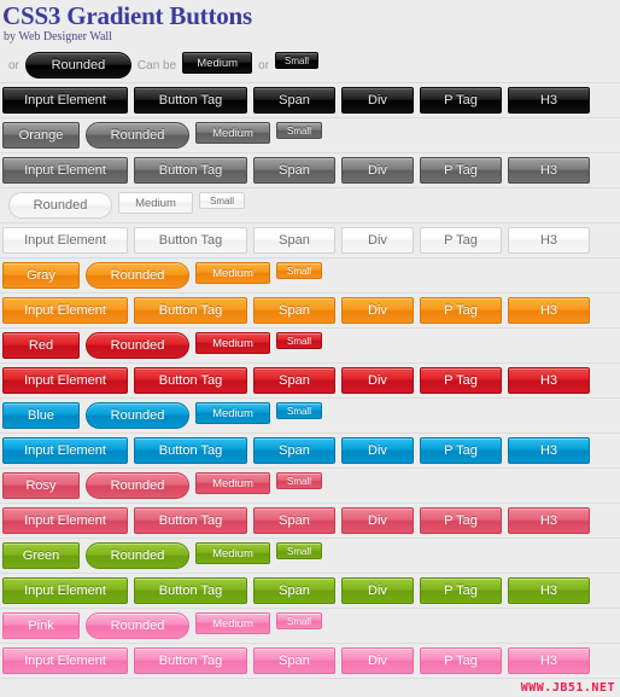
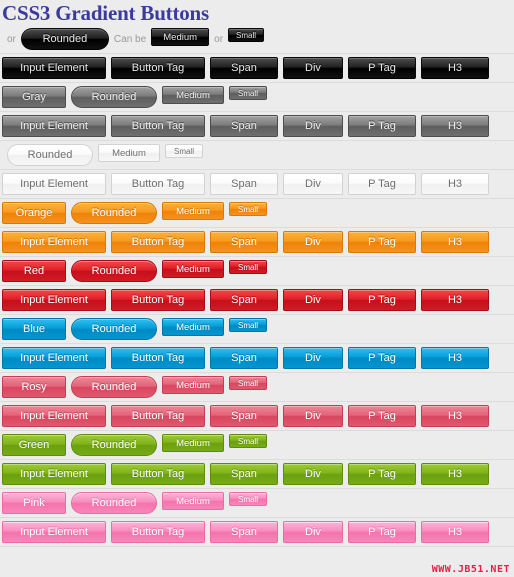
  CSS3 Gradient Buttons
- by Web Designer Wall
  or
  Rounded
  Can be
  Medium
  or
  Small
  Input Element
  Button Tag
  Span
  Div
  P Tag
  H3
- Orange
+ Gray
  Rounded
  Medium
  Small
  Input Element
  Button Tag
  Span
  Div
  P Tag
  H3
  Rounded
  Medium
  Small
  Input Element
  Button Tag
  Span
  Div
  P Tag
  H3
- Gray
+ Orange
  Rounded
  Medium
  Small
  Input Element
  Button Tag
  Span
  Div
  P Tag
  H3
  Red
  Rounded
  Medium
  Small
  Input Element
  Button Tag
  Span
  Div
  P Tag
  H3
  Blue
  Rounded
  Medium
  Small
  Input Element
  Button Tag
  Span
  Div
  P Tag
  H3
  Rosy
  Rounded
  Medium
  Small
  Input Element
  Button Tag
  Span
  Div
  P Tag
  H3
  Green
  Rounded
  Medium
  Small
  Input Element
  Button Tag
  Span
  Div
  P Tag
  H3
  Pink
  Rounded
  Medium
  Small
  Input Element
  Button Tag
  Span
  Div
  P Tag
  H3
  WWW.JB51.NET
